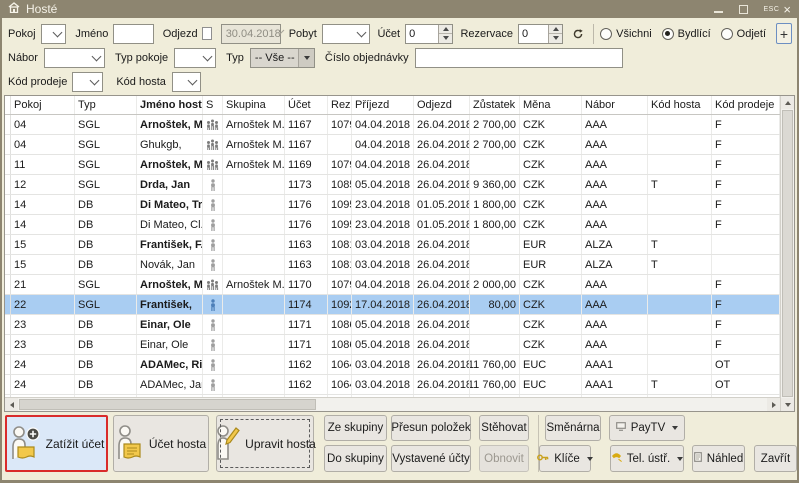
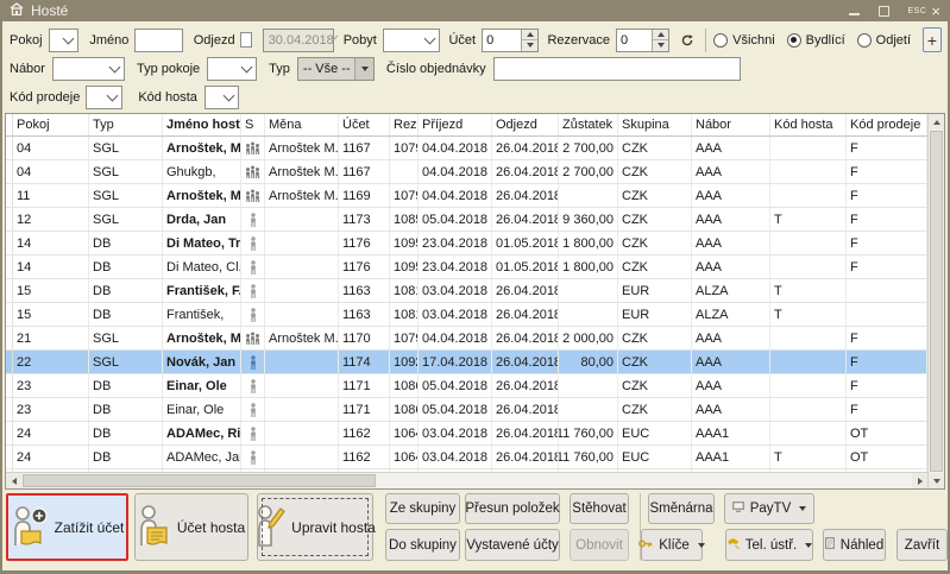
  Hosté
  ×
  Pokoj
  Jméno
  Odjezd
  30.04.2018
  Pobyt
  Účet
  0
  Rezervace
  0
  Všichni
  Bydlící
  Odjetí
  +
  Nábor
  Typ pokoje
  Typ
  -- Vše --
  Číslo objednávky
  Kód prodeje
  Kód hosta
  Pokoj
  Typ
  Jméno host
  S
- Skupina
+ Měna
  Účet
  Příjezd
  Odjezd
  Zůstatek
- Měna
+ Skupina
  Nábor
  Kód hosta
  Kód prodeje
  04
  SGL
  Arnoštek, M
  Arnoštek M.
  1167
  107
  04.04.2018
  26.04.2018
  2 700,00
  CZK
  AAA
  F
  04
  SGL
  Ghukgb,
  Arnoštek M.
  1167
  04.04.2018
  26.04.2018
  2 700,00
  CZK
  AAA
  F
  11
  SGL
  Arnoštek, M
  Arnoštek M.
  1169
  107
  04.04.2018
  26.04.2018
  CZK
  AAA
  F
  12
  SGL
  Drda, Jan
  1173
  108
  05.04.2018
  26.04.2018
  9 360,00
  CZK
  AAA
  T
  F
  14
  DB
  Di Mateo, Tr
  1176
  109
  23.04.2018
  01.05.2018
  1 800,00
  CZK
  AAA
  F
  14
  DB
  Di Mateo, Cl.
  1176
  109
  23.04.2018
  01.05.2018
  1 800,00
  CZK
  AAA
  F
  15
  DB
  František, F.
  1163
  108
  03.04.2018
  26.04.2018
  EUR
  ALZA
  T
  15
  DB
- Novák, Jan
+ František,
  1163
  108
  03.04.2018
  26.04.2018
  EUR
  ALZA
  T
  21
  SGL
  Arnoštek, M
  Arnoštek M.
  1170
  107
  04.04.2018
  26.04.2018
  2 000,00
  CZK
  AAA
  F
  22
  SGL
- František,
+ Novák, Jan
  1174
  109
  17.04.2018
  26.04.2018
  80,00
  CZK
  AAA
  F
  23
  DB
  Einar, Ole
  1171
  108
  05.04.2018
  26.04.2018
  CZK
  AAA
  F
  23
  DB
  Einar, Ole
  1171
  108
  05.04.2018
  26.04.2018
  CZK
  AAA
  F
  24
  DB
  ADAMec, Ri
  1162
  106
  03.04.2018
  26.04.2018
  11 760,00
  EUC
  AAA1
  OT
  24
  DB
  ADAMec, Ja
  1162
  106
  03.04.2018
  26.04.2018
  11 760,00
  EUC
  AAA1
  T
  OT
  Zatížit účet
  Účet hosta
  Upravit hosta
  Ze skupiny
  Do skupiny
  Přesun položek
  Vystavené účty
  Stěhovat
  Obnovit
  Směnárna
  PayTV
  Klíče
  Tel. ústř.
  Náhled
  Zavřít
